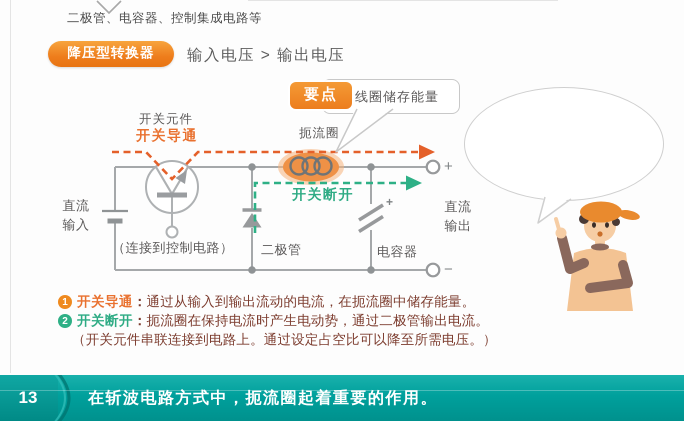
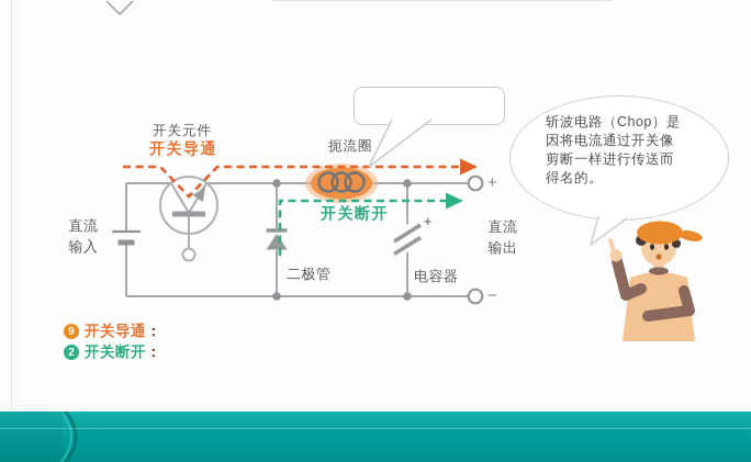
- 二极管、电容器、控制集成电路等
- 降压型转换器
- 输入电压 > 输出电压
- 线圈储存能量
- 要点
  开关元件
  开关导通
  扼流圈
  开关断开
  直流输入
- （连接到控制电路）
  二极管
  电容器
  +
  直流输出
  +
  −
+ 斩波电路（Chop）是
+ 因将电流通过开关像
+ 剪断一样进行传送而
+ 得名的。
- 1
+ 9
  开关导通
  ：
- 通过从输入到输出流动的电流，在扼流圈中储存能量。
  2
  开关断开
  ：
- 扼流圈在保持电流时产生电动势，通过二极管输出电流。
- （开关元件串联连接到电路上。通过设定占空比可以降至所需电压。）
- 13
- 在斩波电路方式中，扼流圈起着重要的作用。
